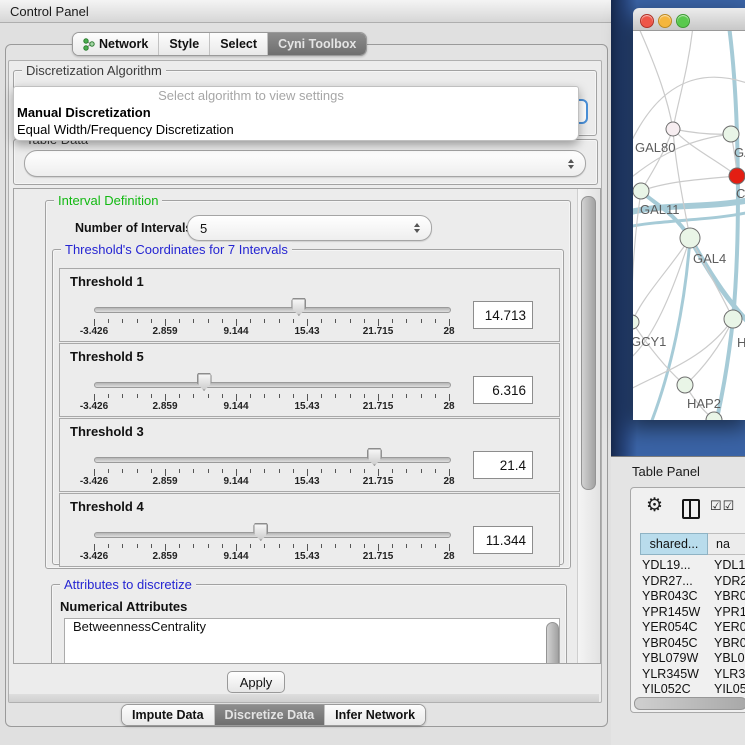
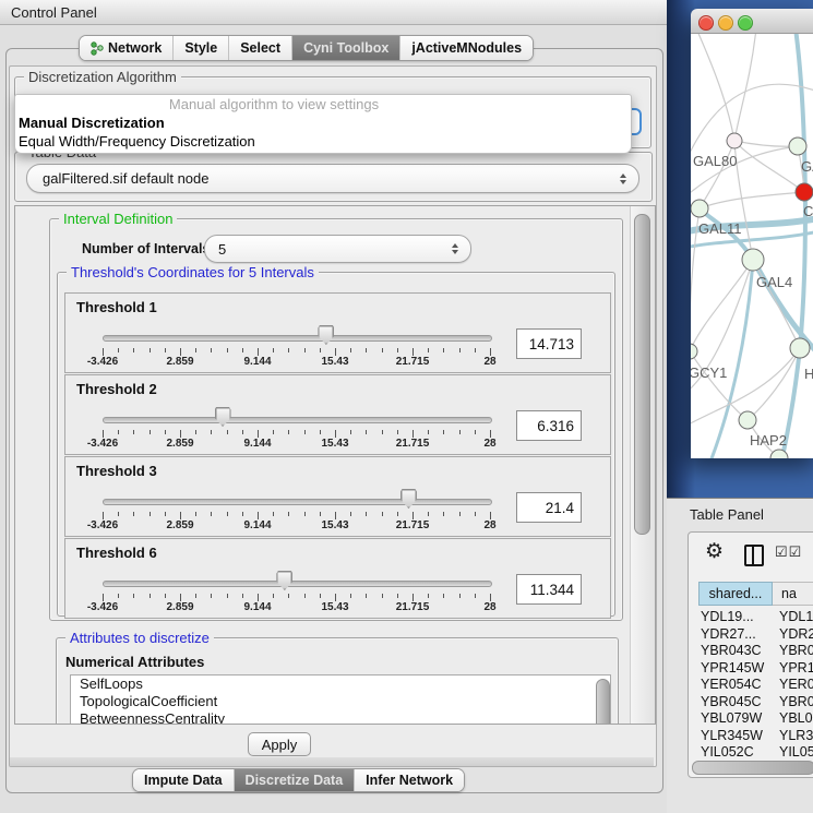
  Control Panel
  Network
  Style
  Select
  Cyni Toolbox
+ jActiveMNodules
  Discretization Algorithm
- Select algorithm to view settings
+ Manual algorithm to view settings
  Manual Discretization
  Equal Width/Frequency Discretization
+ galFiltered.sif default node
  Interval Definition
  Number of Interval
  5
- Threshold's Coordinates for 7 Intervals
+ Threshold's Coordinates for 5 Intervals
  Threshold 1
  -3.426
  2.859
  9.144
  15.43
  21.715
  28
  14.713
- Threshold 5
+ Threshold 2
  -3.426
  2.859
  9.144
  15.43
  21.715
  28
  6.316
  Threshold 3
  -3.426
  2.859
  9.144
  15.43
  21.715
  28
  21.4
- Threshold 4
+ Threshold 6
  -3.426
  2.859
  9.144
  15.43
  21.715
  28
  11.344
  Attributes to discretize
  Numerical Attributes
+ SelfLoops
+ TopologicalCoefficient
  BetweennessCentrality
  Apply
  Impute Data
  Discretize Data
  Infer Network
  GAL80
  C
  GAL11
  GAL4
  GCY1
  H
  HAP2
  Table Panel
  ⚙
  ☑☑
  shared...
  na
  YDL19...
  YDL1
  YDR27...
  YDR2
  YBR043C
  YBR0
  YPR145W
  YPR1
  YER054C
  YER0
  YBR045C
  YBR0
  YBL079W
  YBL0
  YLR345W
  YLR3
  YIL052C
  YIL05
